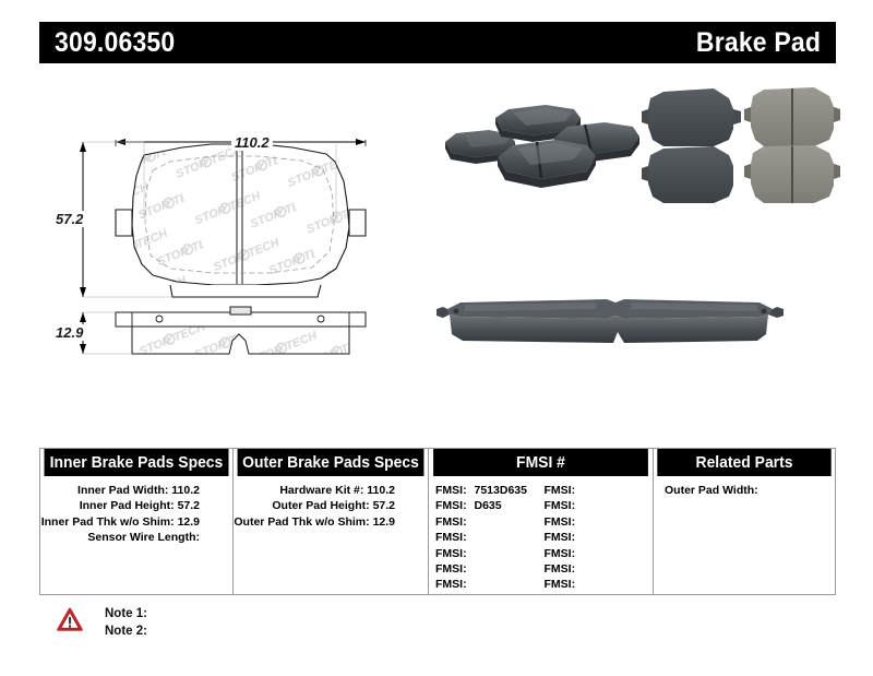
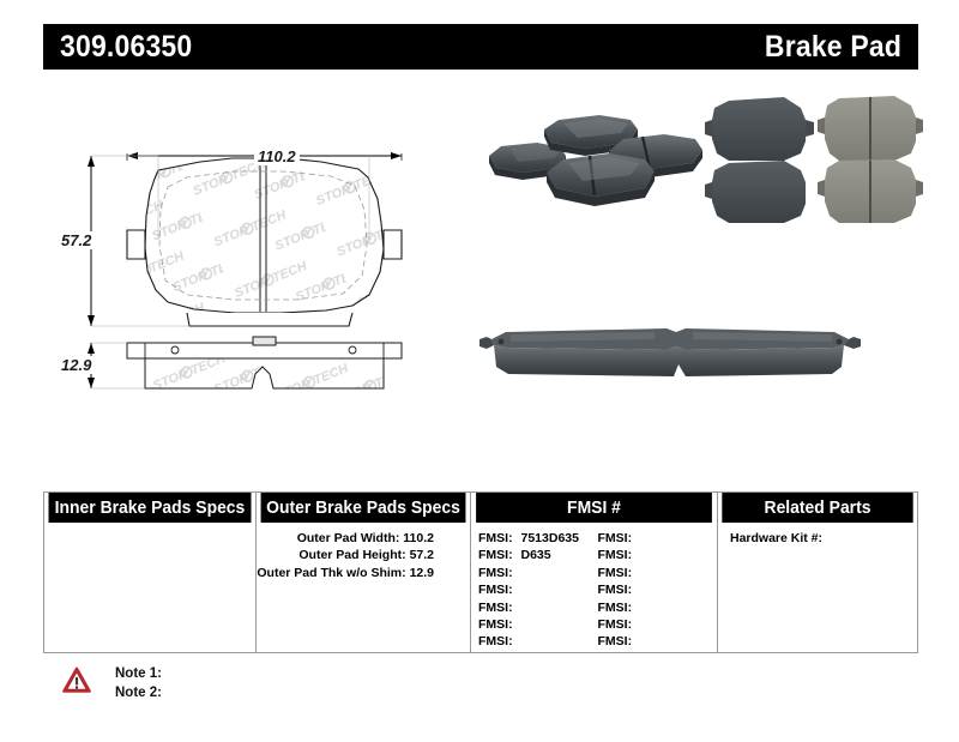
  309.06350
  Brake Pad
  110.2
  57.2
  12.9
  Inner Brake Pads Specs
- Inner Pad Width: 110.2
- Inner Pad Height: 57.2
- Inner Pad Thk w/o Shim: 12.9
- Sensor Wire Length:
  Outer Brake Pads Specs
- Hardware Kit #: 110.2
+ Outer Pad Width: 110.2
  Outer Pad Height: 57.2
  Outer Pad Thk w/o Shim: 12.9
  FMSI #
  FMSI: 7513D635
  FMSI: D635
  FMSI:
  FMSI:
  FMSI:
  FMSI:
  FMSI:
  FMSI:
  FMSI:
  FMSI:
  FMSI:
  FMSI:
  FMSI:
  FMSI:
  Related Parts
- Outer Pad Width:
+ Hardware Kit #:
  Note 1:
  Note 2:
